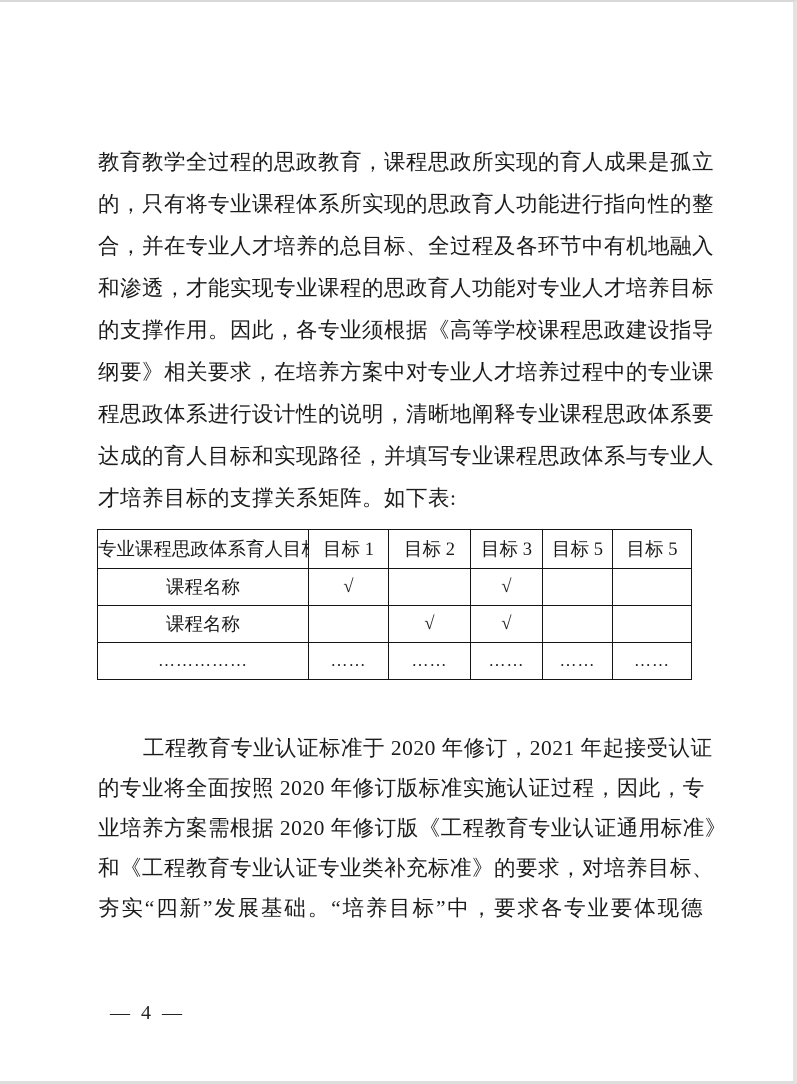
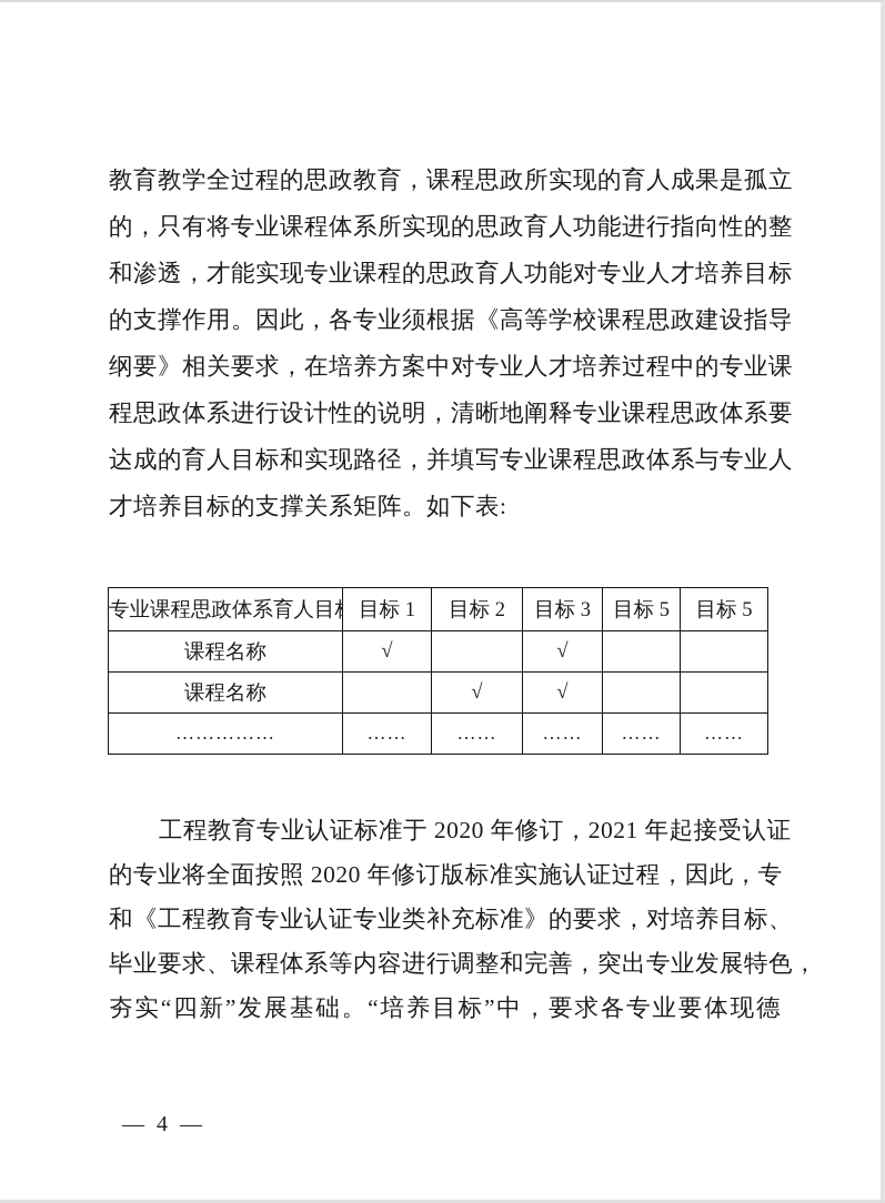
  教育教学全过程的思政教育，课程思政所实现的育人成果是孤立
  的，只有将专业课程体系所实现的思政育人功能进行指向性的整
- 合，并在专业人才培养的总目标、全过程及各环节中有机地融入
  和渗透，才能实现专业课程的思政育人功能对专业人才培养目标
  的支撑作用。因此，各专业须根据《高等学校课程思政建设指导
  纲要》相关要求，在培养方案中对专业人才培养过程中的专业课
  程思政体系进行设计性的说明，清晰地阐释专业课程思政体系要
  达成的育人目标和实现路径，并填写专业课程思政体系与专业人
  才培养目标的支撑关系矩阵。如下表:
  专业课程思政体系育人目	目标 1	目标 2	目标 3	目标 5	目标 5
  课程名称	√		√
  课程名称		√	√
  ……………	……	……	……	……	……
  工程教育专业认证标准于 2020 年修订，2021 年起接受认证
  的专业将全面按照 2020 年修订版标准实施认证过程，因此，专
- 业培养方案需根据 2020 年修订版《工程教育专业认证通用标准》
  和《工程教育专业认证专业类补充标准》的要求，对培养目标、
+ 毕业要求、课程体系等内容进行调整和完善，突出专业发展特色，
  夯实“四新”发展基础。“培养目标”中，要求各专业要体现德
  — 4 —
